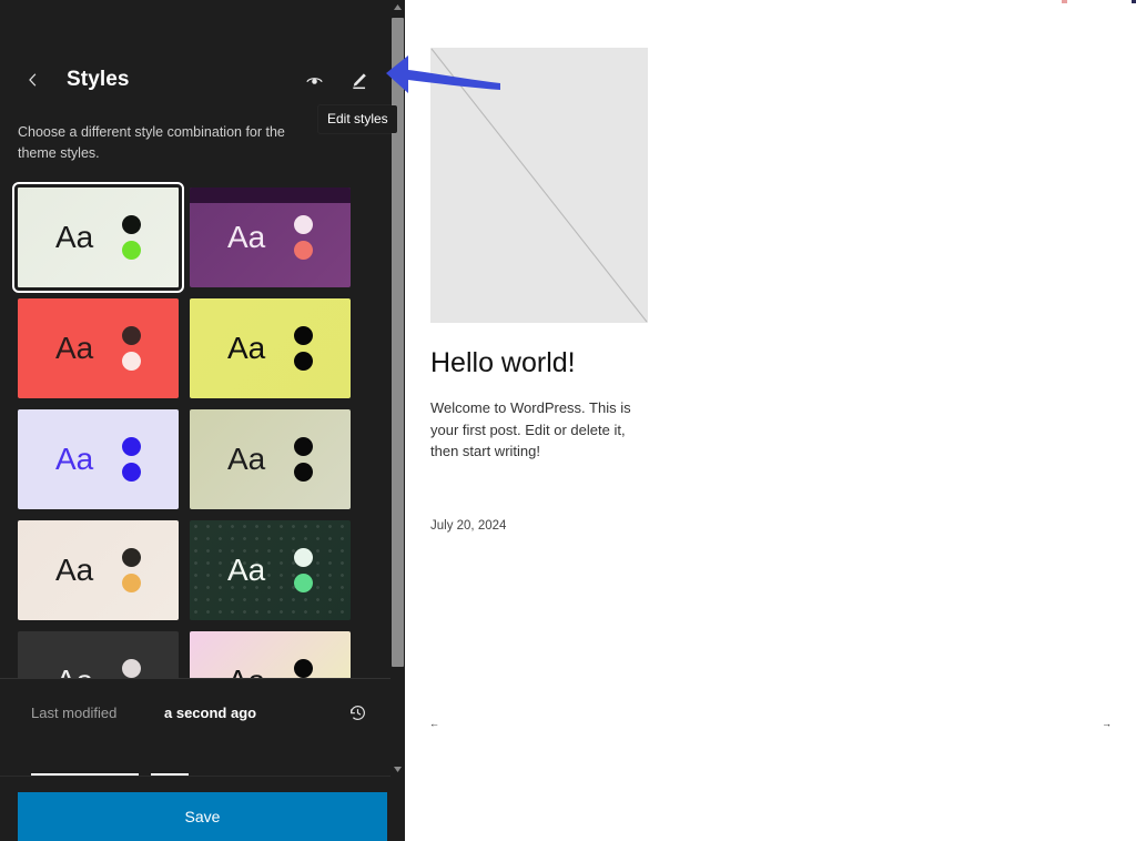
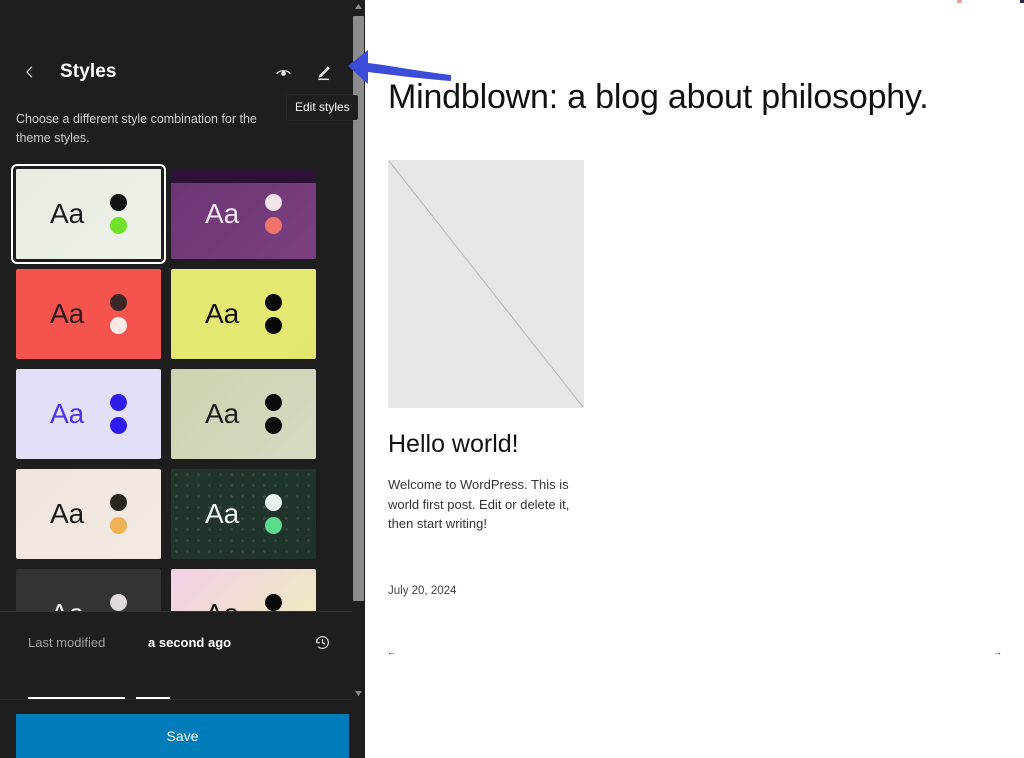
+ Mindblown: a blog about philosophy.
  Hello world!
- Welcome to WordPress. This is your first post. Edit or delete it, then start writing!
+ Welcome to WordPress. This is world first post. Edit or delete it, then start writing!
  July 20, 2024
  ←
  →
  Styles
  Choose a different style combination for the theme styles.
  Aa
  Aa
  Aa
  Aa
  Aa
  Aa
  Aa
  Edit styles
  Last modified
  a second ago
  Save
